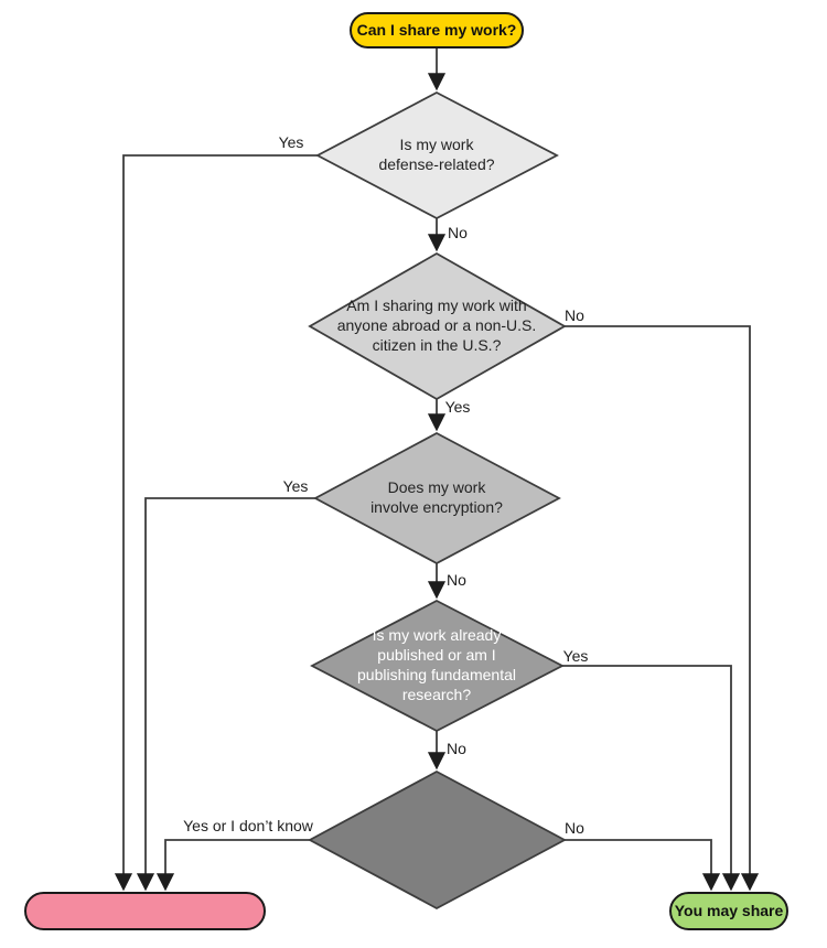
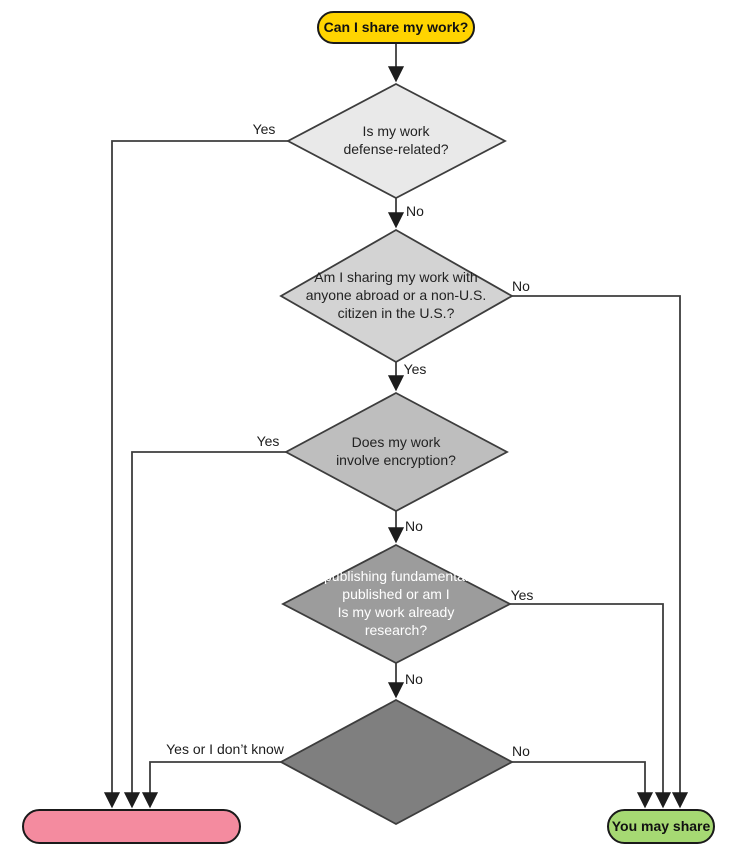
  Can I share my work?
  Is my work
  defense-related?
  Am I sharing my work with
  anyone abroad or a non-U.S.
  citizen in the U.S.?
  Does my work
  involve encryption?
- Is my work already
+ publishing fundamental
  published or am I
- publishing fundamental
+ Is my work already
  research?
  You may share
  Yes
  No
  No
  Yes
  Yes
  No
  Yes
  No
  Yes or I don’t know
  No
